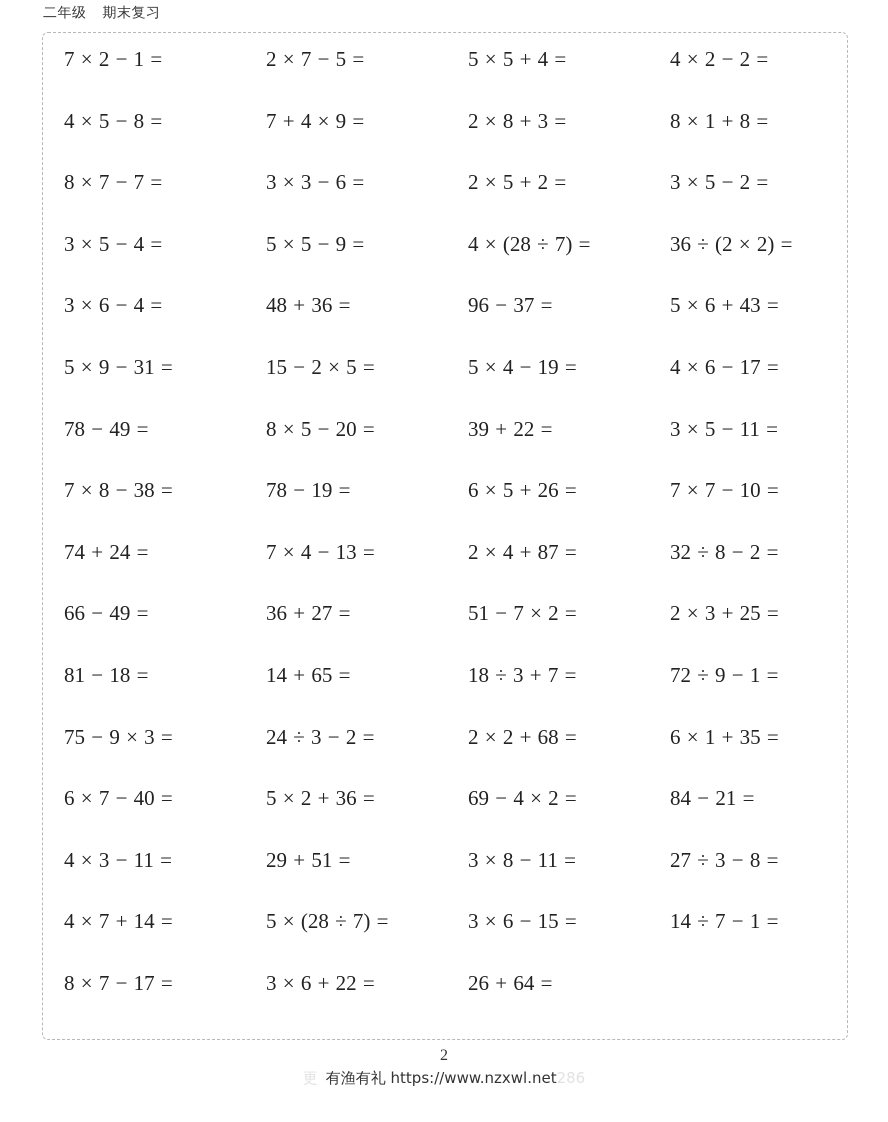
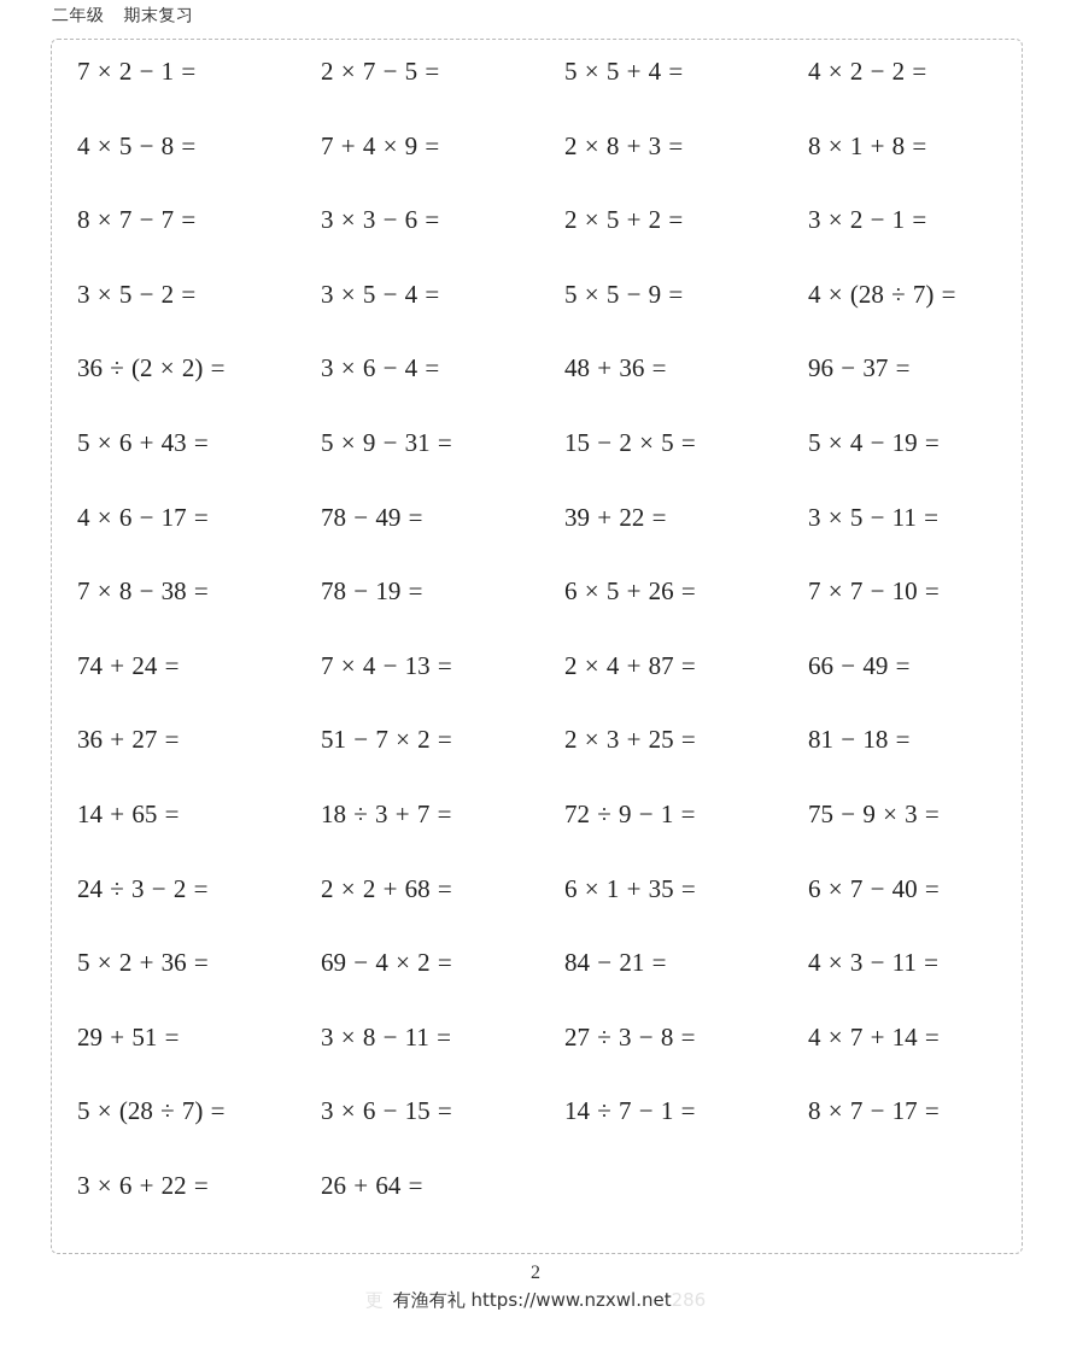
  二年级 期末复习
  7 × 2 − 1 =
  2 × 7 − 5 =
  5 × 5 + 4 =
  4 × 2 − 2 =
  4 × 5 − 8 =
  7 + 4 × 9 =
  2 × 8 + 3 =
  8 × 1 + 8 =
  8 × 7 − 7 =
  3 × 3 − 6 =
  2 × 5 + 2 =
+ 3 × 2 − 1 =
  3 × 5 − 2 =
  3 × 5 − 4 =
  5 × 5 − 9 =
  4 × (28 ÷ 7) =
  36 ÷ (2 × 2) =
  3 × 6 − 4 =
  48 + 36 =
  96 − 37 =
  5 × 6 + 43 =
  5 × 9 − 31 =
  15 − 2 × 5 =
  5 × 4 − 19 =
  4 × 6 − 17 =
  78 − 49 =
- 8 × 5 − 20 =
  39 + 22 =
  3 × 5 − 11 =
  7 × 8 − 38 =
  78 − 19 =
  6 × 5 + 26 =
  7 × 7 − 10 =
  74 + 24 =
  7 × 4 − 13 =
  2 × 4 + 87 =
- 32 ÷ 8 − 2 =
  66 − 49 =
  36 + 27 =
  51 − 7 × 2 =
  2 × 3 + 25 =
  81 − 18 =
  14 + 65 =
  18 ÷ 3 + 7 =
  72 ÷ 9 − 1 =
  75 − 9 × 3 =
  24 ÷ 3 − 2 =
  2 × 2 + 68 =
  6 × 1 + 35 =
  6 × 7 − 40 =
  5 × 2 + 36 =
  69 − 4 × 2 =
  84 − 21 =
  4 × 3 − 11 =
  29 + 51 =
  3 × 8 − 11 =
  27 ÷ 3 − 8 =
  4 × 7 + 14 =
  5 × (28 ÷ 7) =
  3 × 6 − 15 =
  14 ÷ 7 − 1 =
  8 × 7 − 17 =
  3 × 6 + 22 =
  26 + 64 =
  2
  更 有渔有礼 https://www.nzxwl.net286
